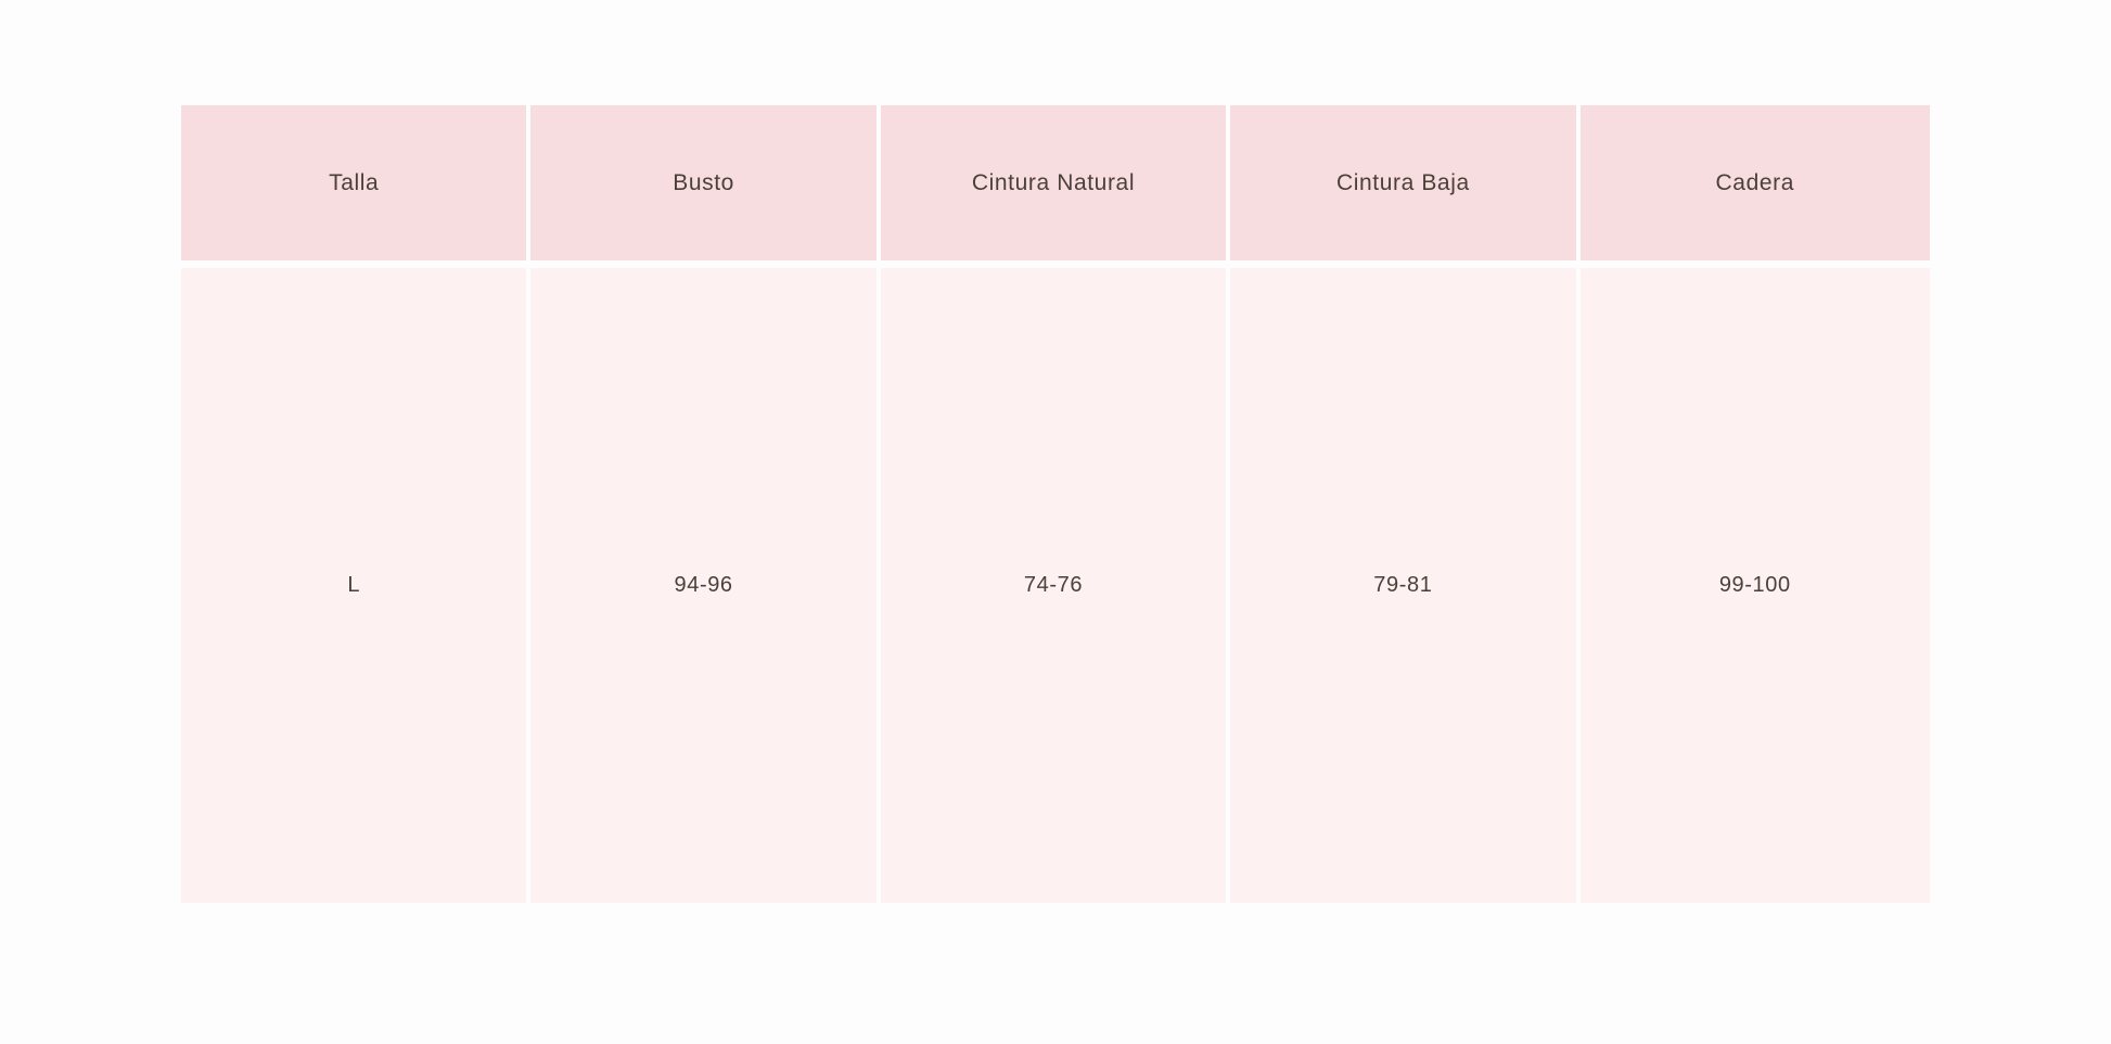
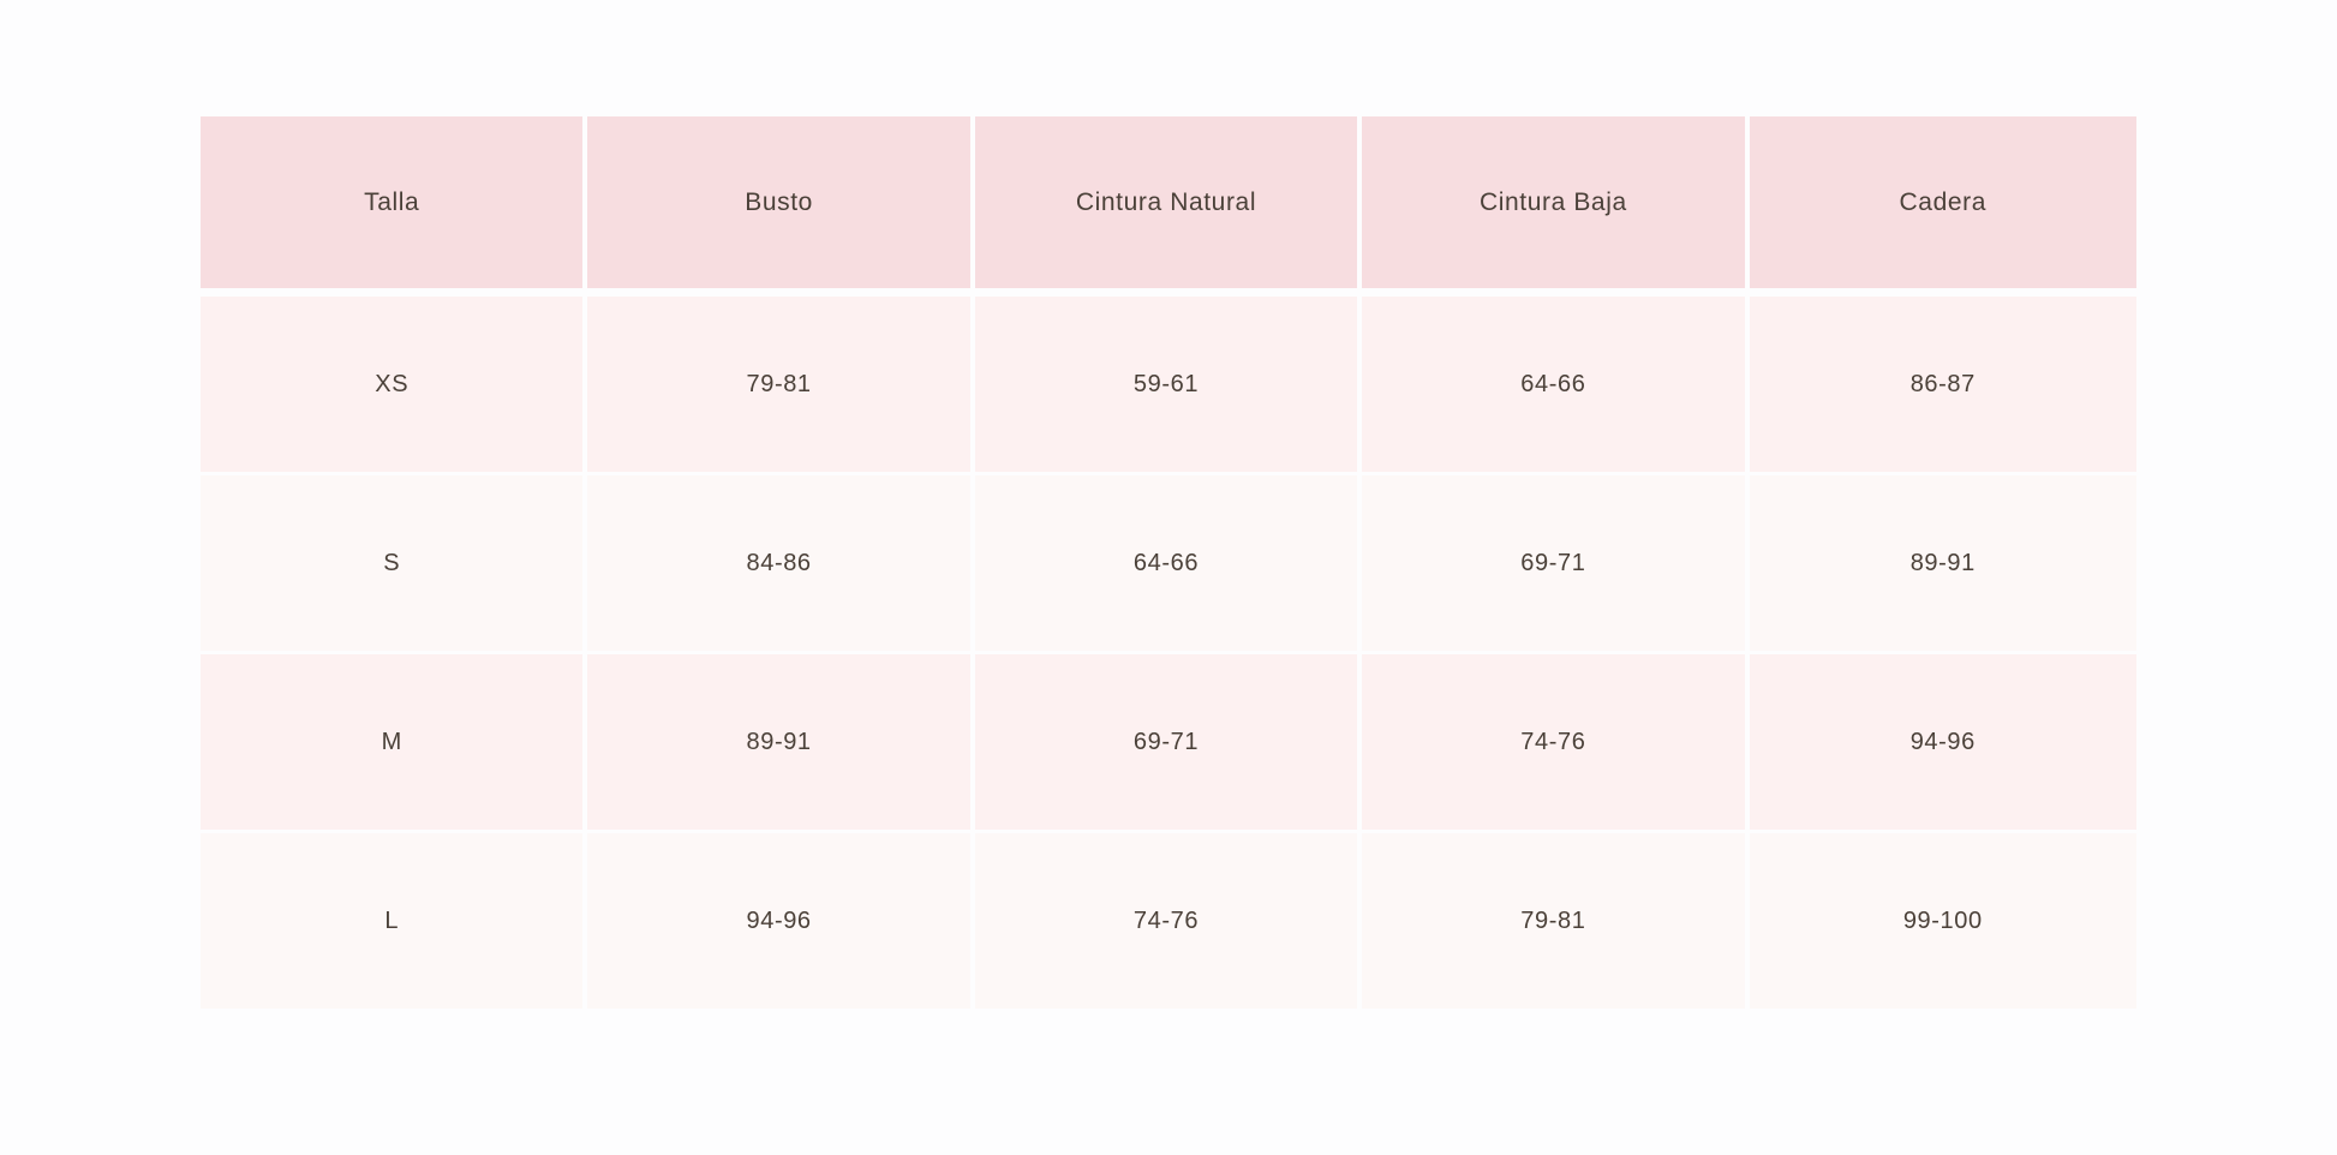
  Talla	Busto	Cintura Natural	Cintura Baja	Cadera
+ XS	79-81	59-61	64-66	86-87
+ S	84-86	64-66	69-71	89-91
+ M	89-91	69-71	74-76	94-96
  L	94-96	74-76	79-81	99-100
